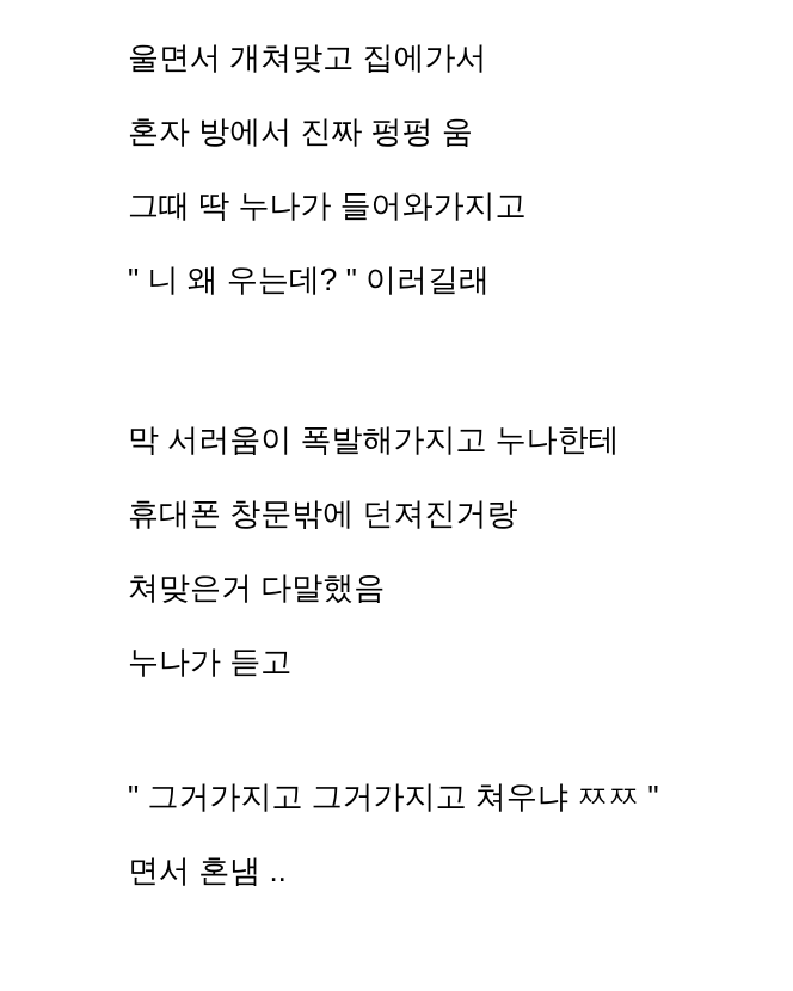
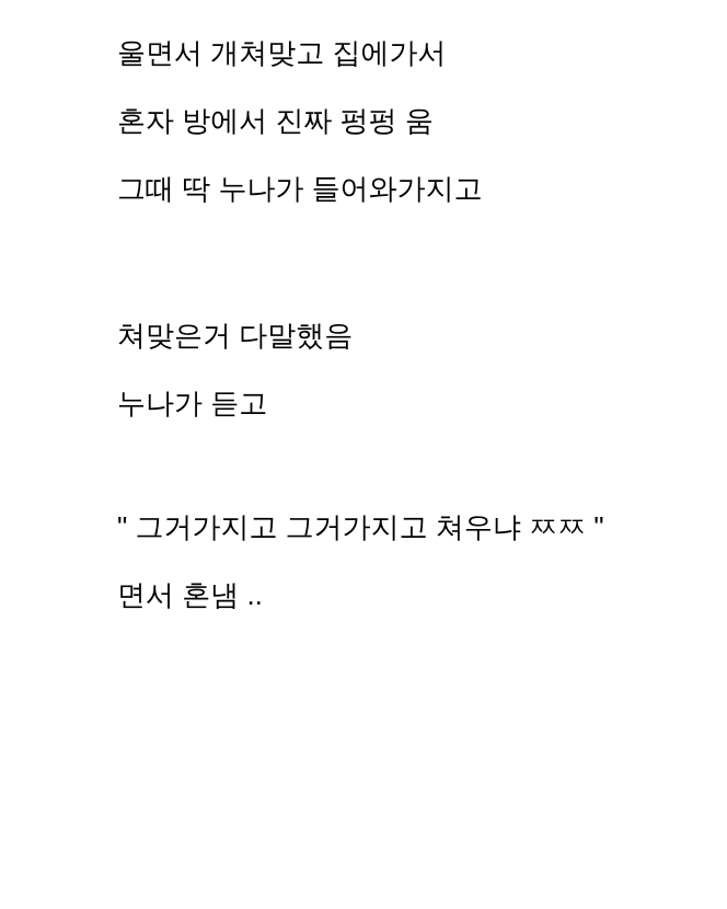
  울면서 개쳐맞고 집에가서
  혼자 방에서 진짜 펑펑 움
  그때 딱 누나가 들어와가지고
- " 니 왜 우는데? " 이러길래
- 막 서러움이 폭발해가지고 누나한테
- 휴대폰 창문밖에 던져진거랑
  쳐맞은거 다말했음
  누나가 듣고
  " 그거가지고 그거가지고 쳐우냐 ㅉㅉ "
  면서 혼냄 ..
